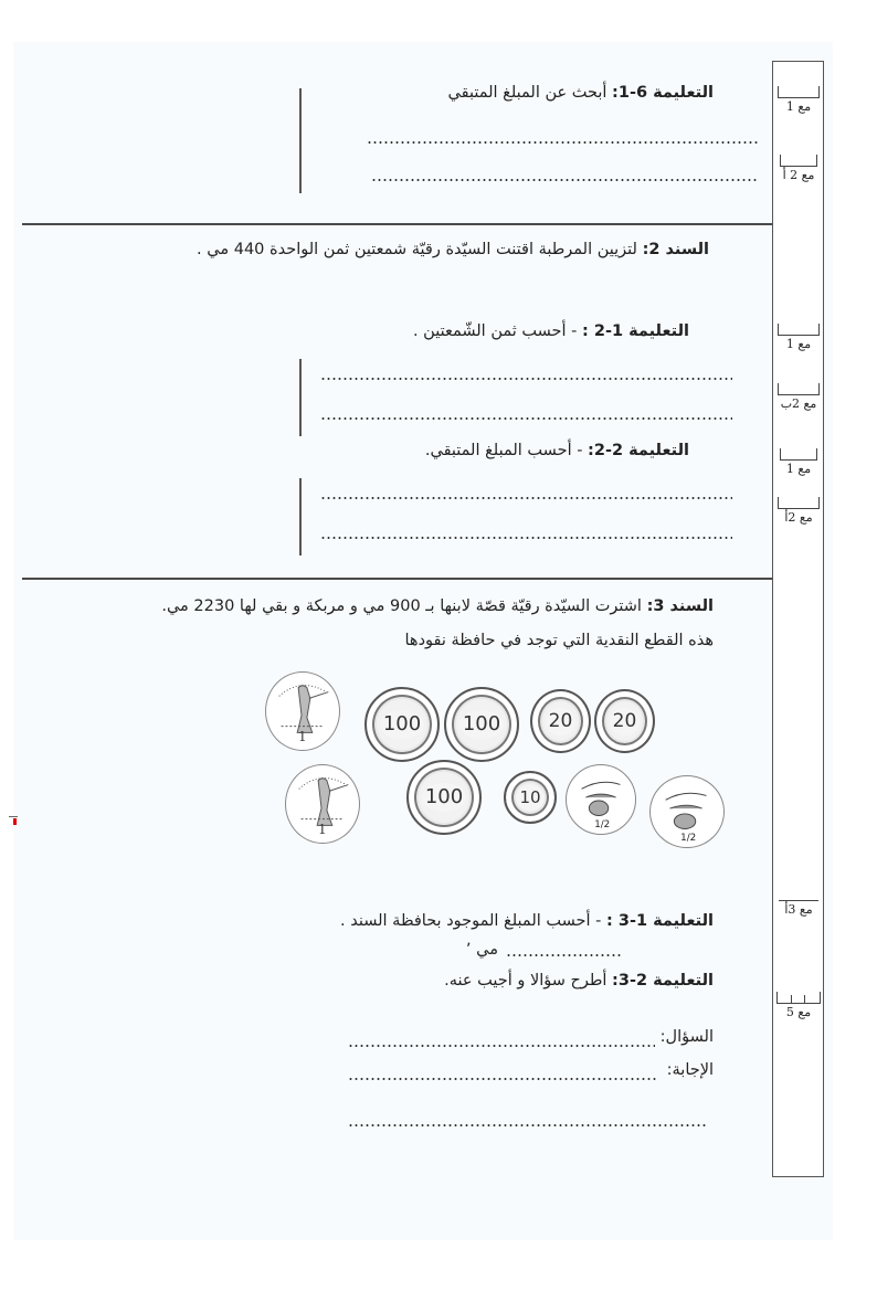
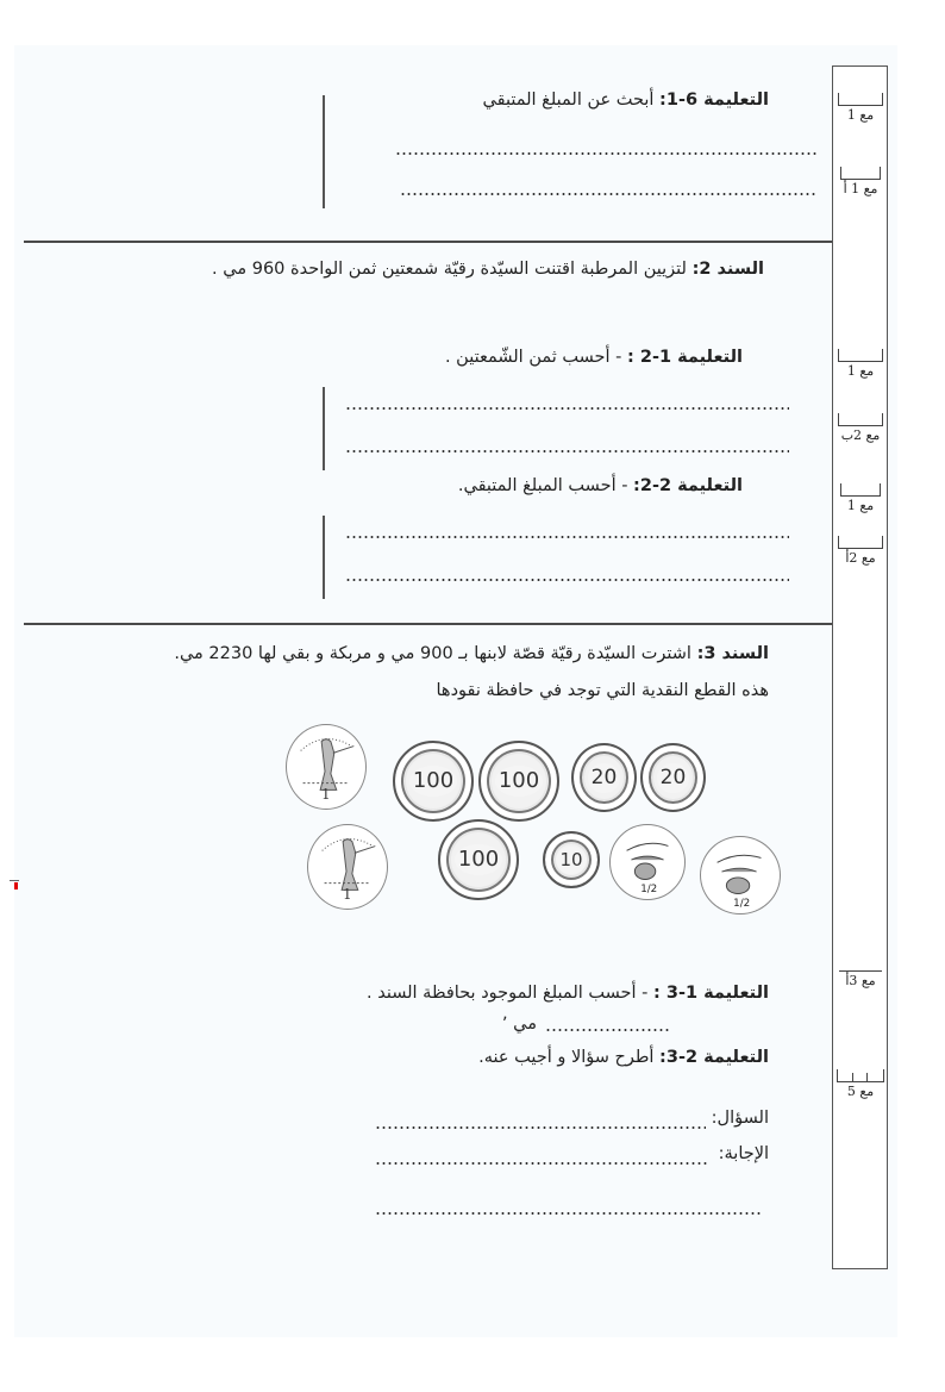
  مع 1
- مع 2 أ
+ مع 1 أ
  مع 1
  مع 2ب
  مع 1
  مع 2أ
  مع 3أ
  مع 5
  التعليمة 6-1: أبحث عن المبلغ المتبقي
- السند 2: لتزيين المرطبة اقتنت السيّدة رقيّة شمعتين ثمن الواحدة 440 مي .
+ السند 2: لتزيين المرطبة اقتنت السيّدة رقيّة شمعتين ثمن الواحدة 960 مي .
  التعليمة 1-2 : - أحسب ثمن الشّمعتين .
  التعليمة 2-2: - أحسب المبلغ المتبقي.
  السند 3: اشترت السيّدة رقيّة قصّة لابنها بـ 900 مي و مربكة و بقي لها 2230 مي.
  هذه القطع النقدية التي توجد في حافظة نقودها
  1
  100
  100
  20
  20
  1
  100
  10
  1/2
  1/2
  التعليمة 1-3 : - أحسب المبلغ الموجود بحافظة السند .
  مي ٬
  التعليمة 2-3: أطرح سؤالا و أجيب عنه.
  السؤال:
  الإجابة:
